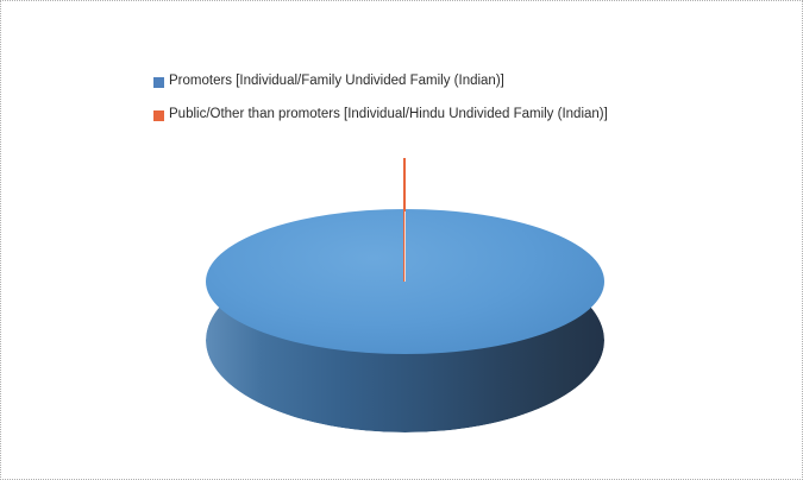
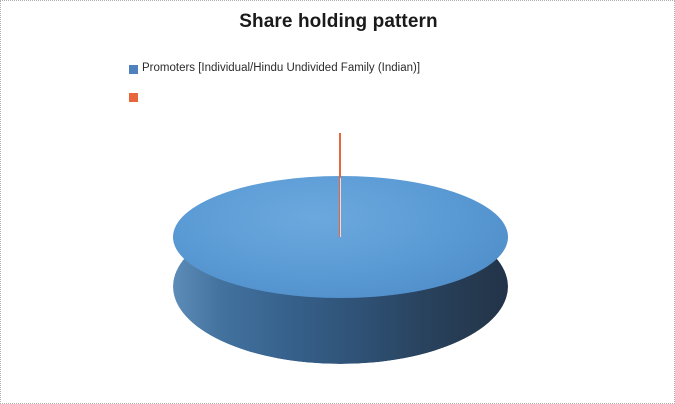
+ Share holding pattern
- Promoters [Individual/Family Undivided Family (Indian)]
+ Promoters [Individual/Hindu Undivided Family (Indian)]
- Public/Other than promoters [Individual/Hindu Undivided Family (Indian)]
